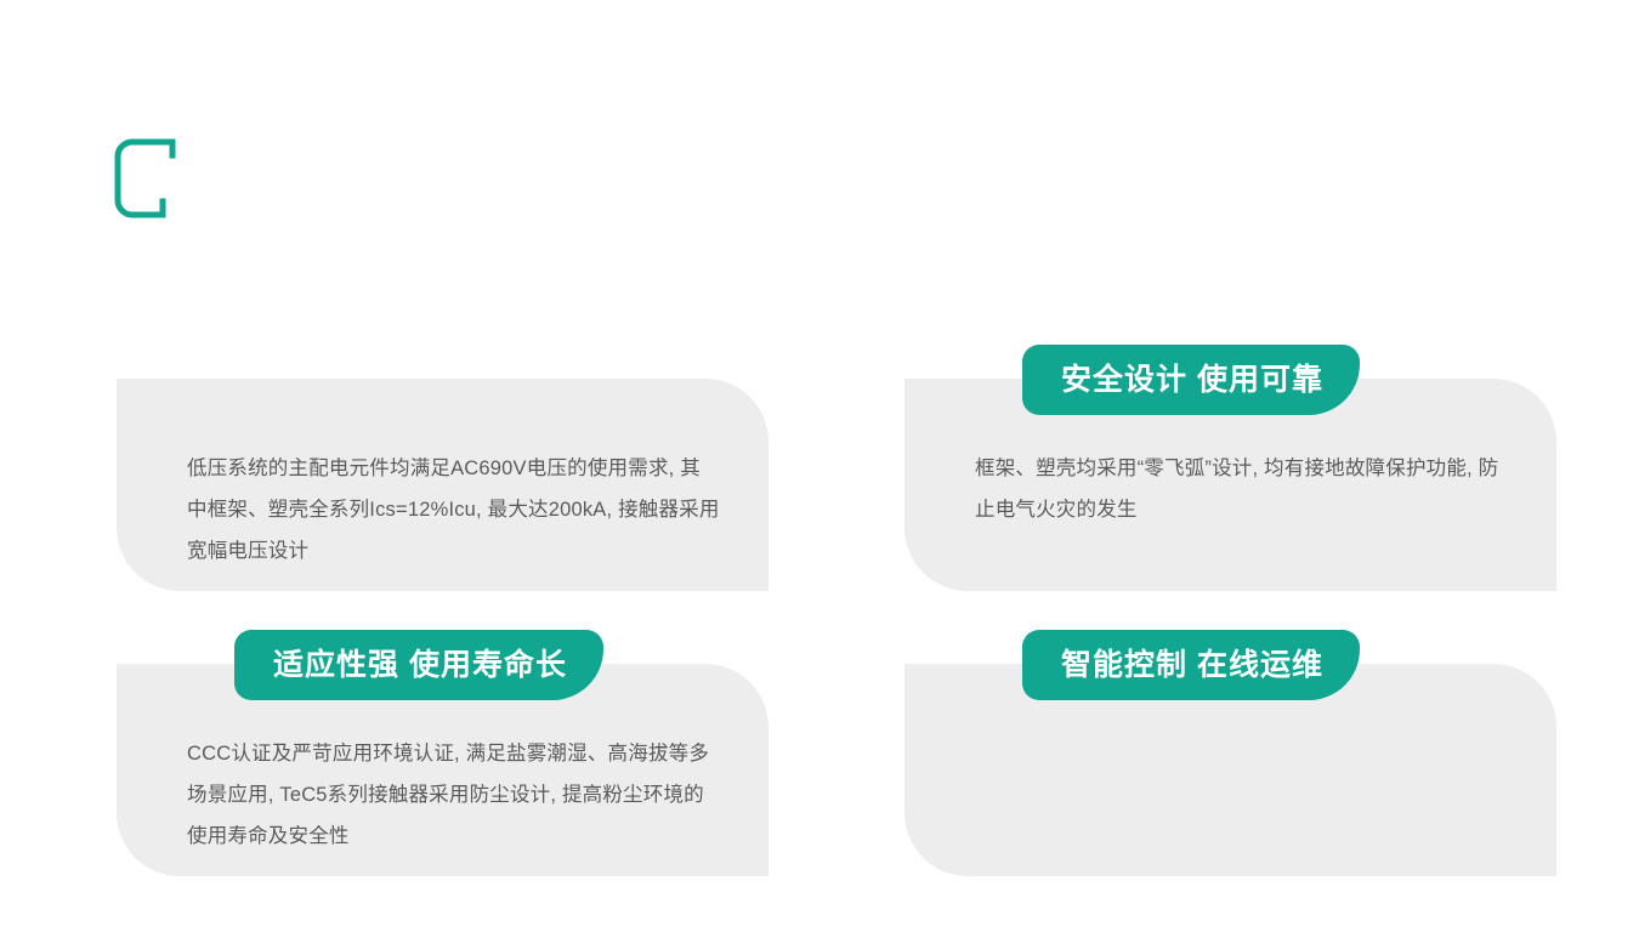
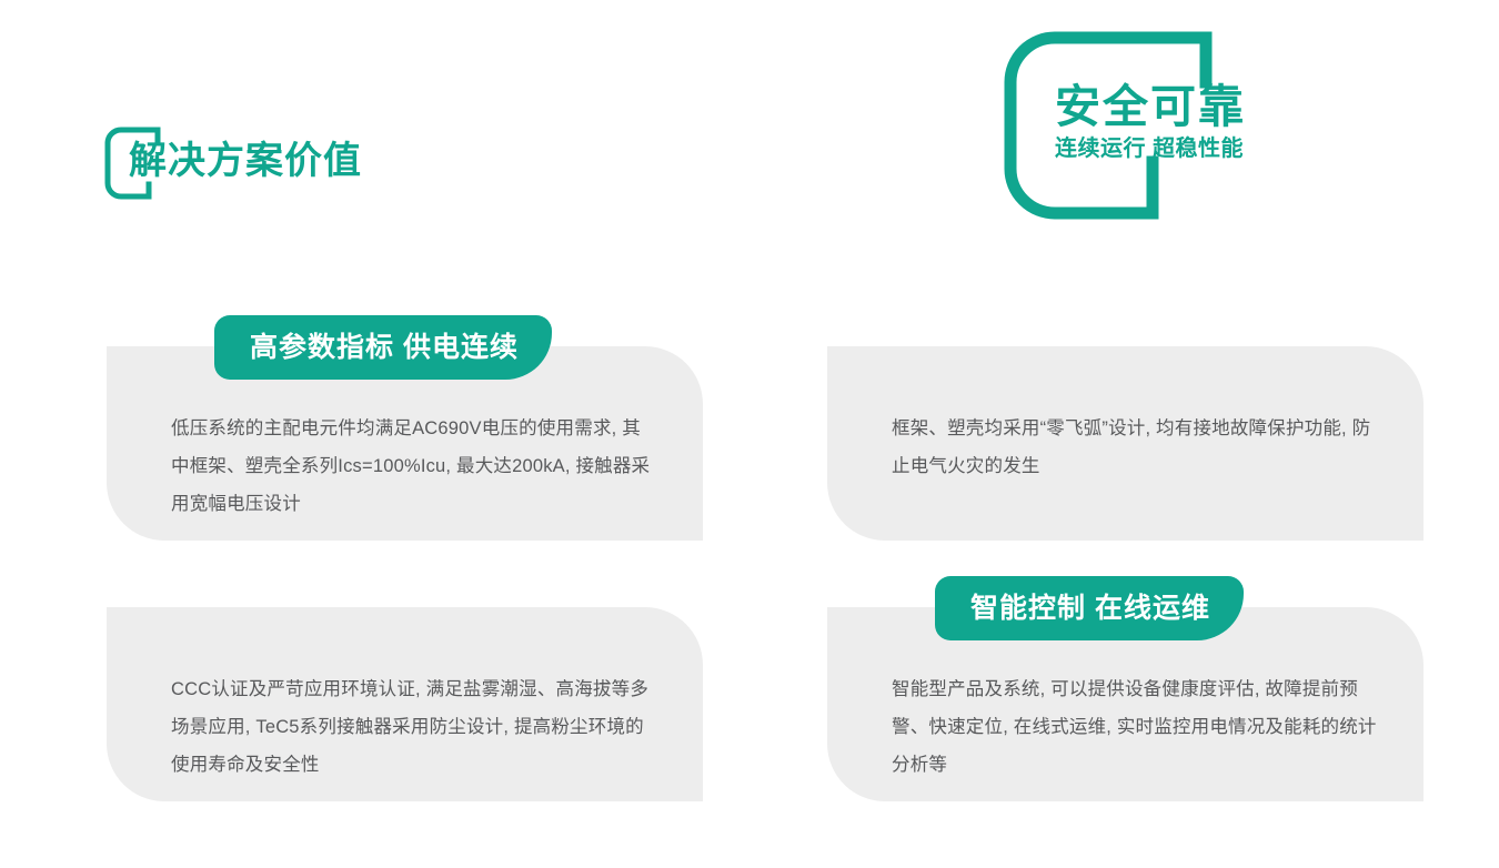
+ 安全可靠
+ 连续运行 超稳性能
+ 解决方案价值
+ 高参数指标 供电连续
- 低压系统的主配电元件均满足AC690V电压的使用需求, 其中框架、塑壳全系列Ics=12%Icu, 最大达200kA, 接触器采用宽幅电压设计
+ 低压系统的主配电元件均满足AC690V电压的使用需求, 其中框架、塑壳全系列Ics=100%Icu, 最大达200kA, 接触器采用宽幅电压设计
- 安全设计 使用可靠
  框架、塑壳均采用“零飞弧”设计, 均有接地故障保护功能, 防止电气火灾的发生
- 适应性强 使用寿命长
  CCC认证及严苛应用环境认证, 满足盐雾潮湿、高海拔等多场景应用, TeC5系列接触器采用防尘设计, 提高粉尘环境的使用寿命及安全性
  智能控制 在线运维
+ 智能型产品及系统, 可以提供设备健康度评估, 故障提前预警、快速定位, 在线式运维, 实时监控用电情况及能耗的统计分析等
